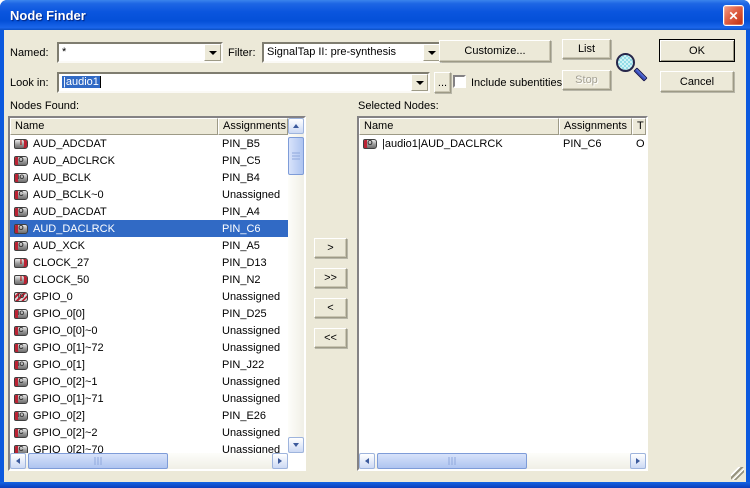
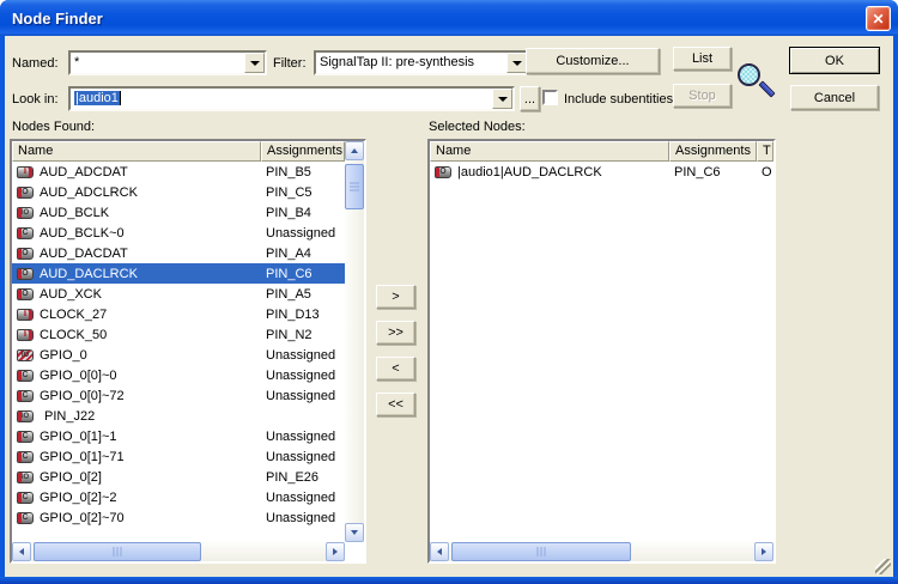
  Node Finder
  ✕
  Named:
  *
  Filter:
  SignalTap II: pre-synthesis
  Customize...
  List
  OK
  Look in:
  |audio1
  ...
  Include subentities
  Stop
  Cancel
  Nodes Found:
  Selected Nodes:
  Name
  Assignments
  AUD_ADCDAT
  PIN_B5
  AUD_ADCLRCK
  PIN_C5
  AUD_BCLK
  PIN_B4
  AUD_BCLK~0
  Unassigned
  AUD_DACDAT
  PIN_A4
  AUD_DACLRCK
  PIN_C6
  AUD_XCK
  PIN_A5
  CLOCK_27
  PIN_D13
  CLOCK_50
  PIN_N2
  GPIO_0
  Unassigned
- GPIO_0[0]
- PIN_D25
  GPIO_0[0]~0
  Unassigned
- GPIO_0[1]~72
+ GPIO_0[0]~72
  Unassigned
- GPIO_0[1]
  PIN_J22
- GPIO_0[2]~1
+ GPIO_0[1]~1
  Unassigned
  GPIO_0[1]~71
  Unassigned
  GPIO_0[2]
  PIN_E26
  GPIO_0[2]~2
  Unassigned
  GPIO_0[2]~70
  Unassigned
  >
  >>
  <
  <<
  Name
  Assignments
  T
  |audio1|AUD_DACLRCK
  PIN_C6
  O
